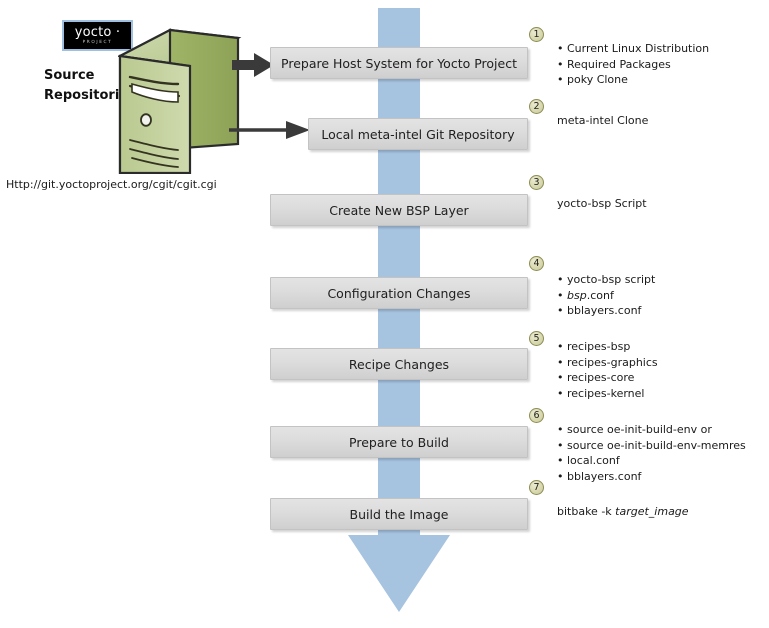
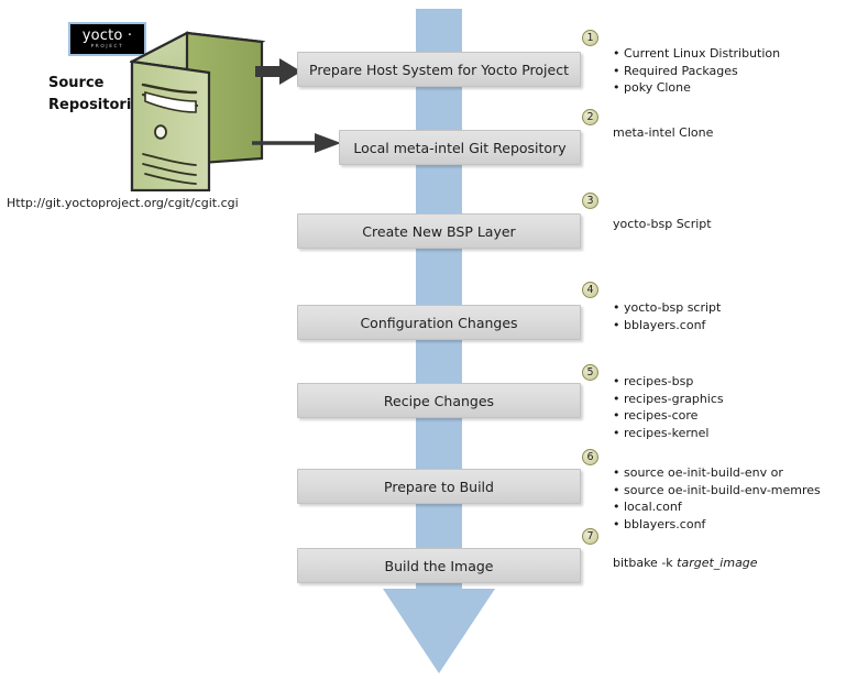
  yocto ·
  Source Repositori
  Http://git.yoctoproject.org/cgit/cgit.cgi
  Prepare Host System for Yocto Project
  Local meta-intel Git Repository
  Create New BSP Layer
  Configuration Changes
  Recipe Changes
  Prepare to Build
  Build the Image
  1
  Current Linux Distribution
  Required Packages
  poky Clone
  2
  meta-intel Clone
  3
  yocto-bsp Script
  4
  yocto-bsp script
- bsp.conf
  bblayers.conf
  5
  recipes-bsp
  recipes-graphics
  recipes-core
  recipes-kernel
  6
  source oe-init-build-env or
  source oe-init-build-env-memres
  local.conf
  bblayers.conf
  7
  bitbake -k target_image
